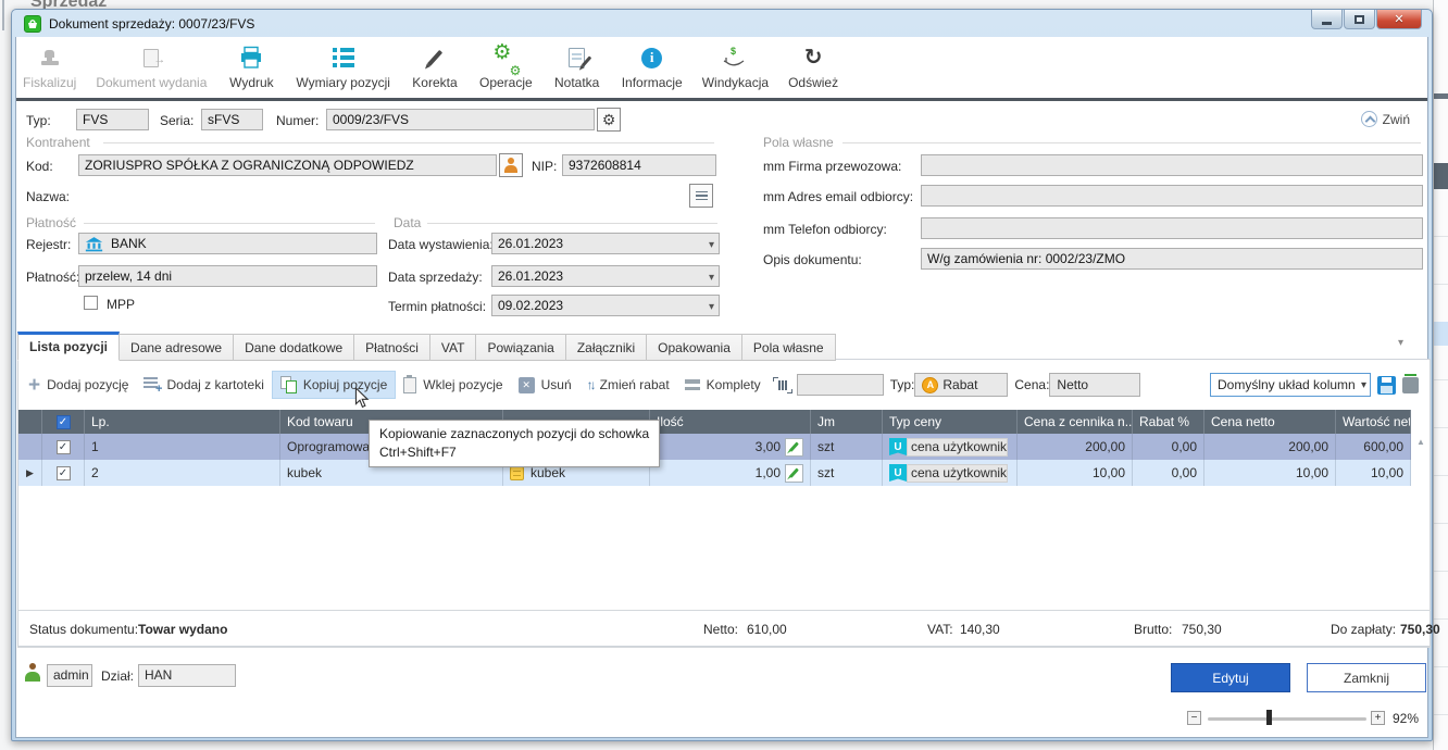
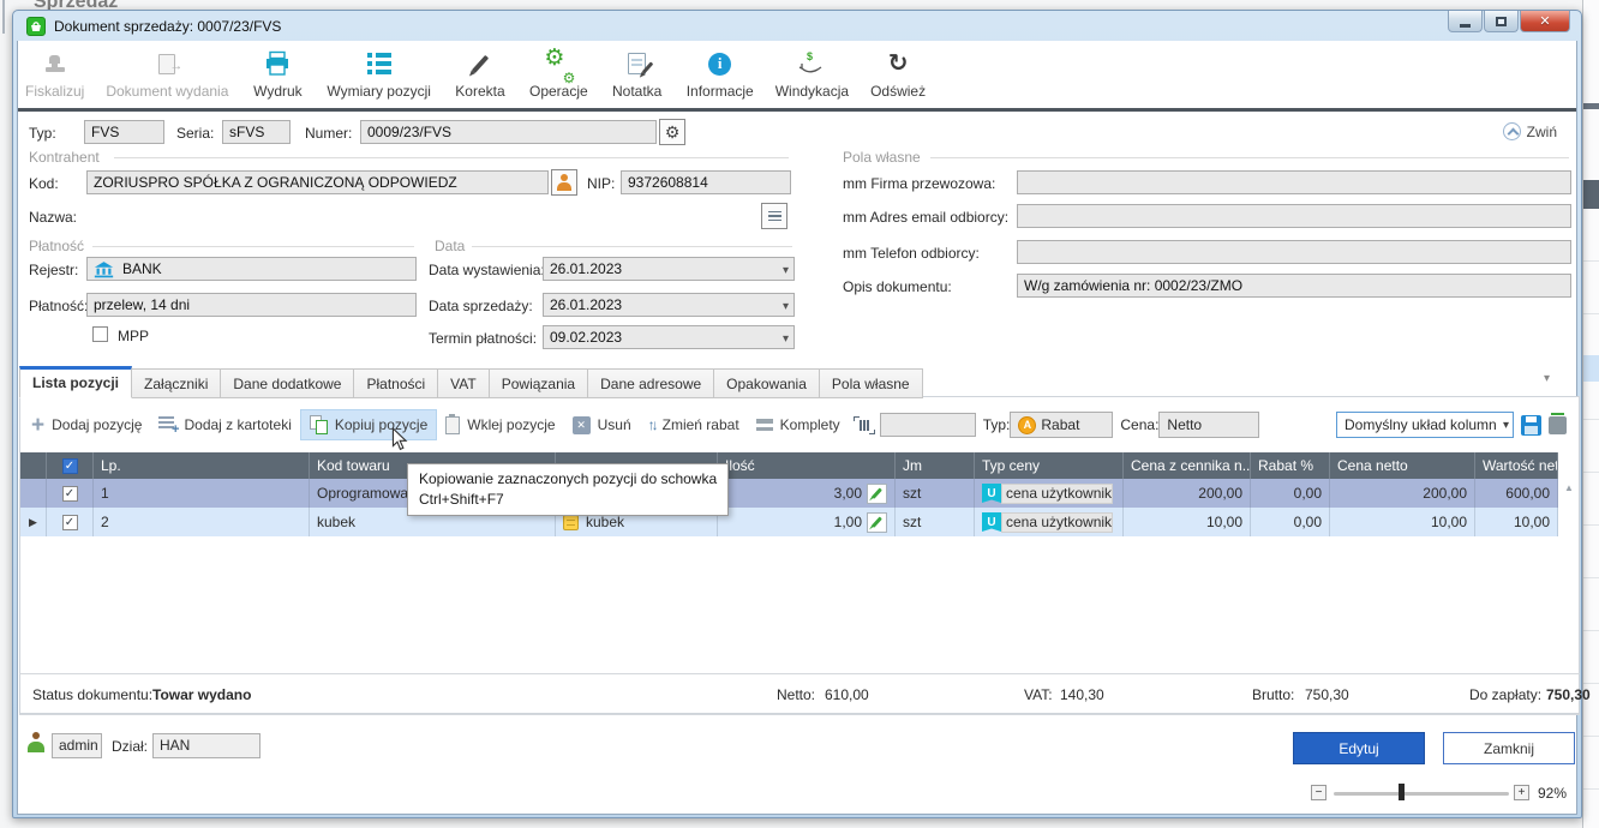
  Sprzedaż
  Dokument sprzedaży: 0007/23/FVS
  ✕
  Fiskalizuj
  →
  Dokument wydania
  Wydruk
  Wymiary pozycji
  Korekta
  ⚙
  ⚙
  Operacje
  Notatka
  i
  Informacje
  $
  Windykacja
  ↻
  Odśwież
  Typ:
  FVS
  Seria:
  sFVS
  Numer:
  0009/23/FVS
  ⚙
  Zwiń
  Kontrahent
  Kod:
  ZORIUSPRO SPÓŁKA Z OGRANICZONĄ ODPOWIEDZ
  NIP:
  9372608814
  Nazwa:
  Płatność
  Rejestr:
  BANK
  Płatność
  przelew, 14 dni
  MPP
  Data
  Data wystawienia
  26.01.2023
  Data sprzedaży:
  26.01.2023
  Termin płatności:
  09.02.2023
  Pola własne
  mm Firma przewozowa:
  mm Adres email odbiorcy:
  mm Telefon odbiorcy:
  Opis dokumentu:
  W/g zamówienia nr: 0002/23/ZMO
  Lista pozycji
- Dane adresowe
+ Załączniki
  Dane dodatkowe
  Płatności
  VAT
  Powiązania
- Załączniki
+ Dane adresowe
  Opakowania
  Pola własne
  ▾
  +
  Dodaj pozycję
  +
  Dodaj z kartoteki
  Kopiuj pozycje
  Wklej pozycje
  ✕
  Usuń
  ↑↓
  Zmień rabat
  Komplety
  Typ:
  A
  Rabat
  Cena:
  Netto
  Domyślny układ kolumn
  ✓
  Lp.
  Kod towaru
  lość
  Jm
  Typ ceny
  Cena z cennika n..
  Rabat %
  Cena netto
  Wartość net
  ✓
  1
  Oprogramowa
  3,00
  szt
  U
  cena użytkownik
  200,00
  0,00
  200,00
  600,00
  ▶
  ✓
  2
  kubek
  kubek
  1,00
  szt
  U
  cena użytkownik
  10,00
  0,00
  10,00
  10,00
  ▲
  Kopiowanie zaznaczonych pozycji do schowka
  Ctrl+Shift+F7
  Status dokumentu:
  Towar wydano
  Netto:
  610,00
  VAT:
  140,30
  Brutto:
  750,30
  Do zapłaty:
  750,30
  admin
  Dział:
  HAN
  Edytuj
  Zamknij
  −
  +
  92%
